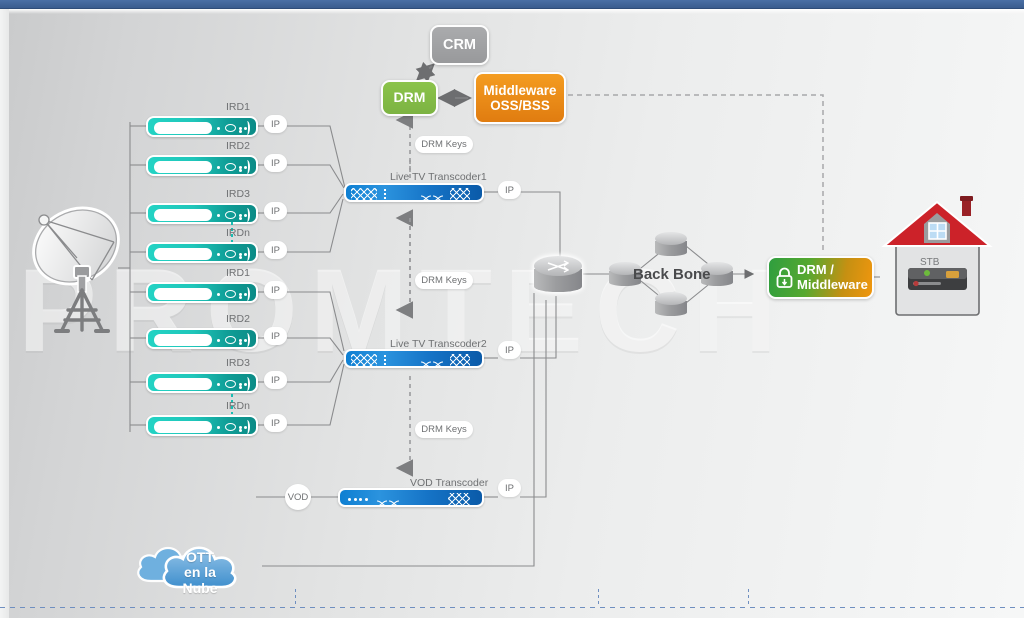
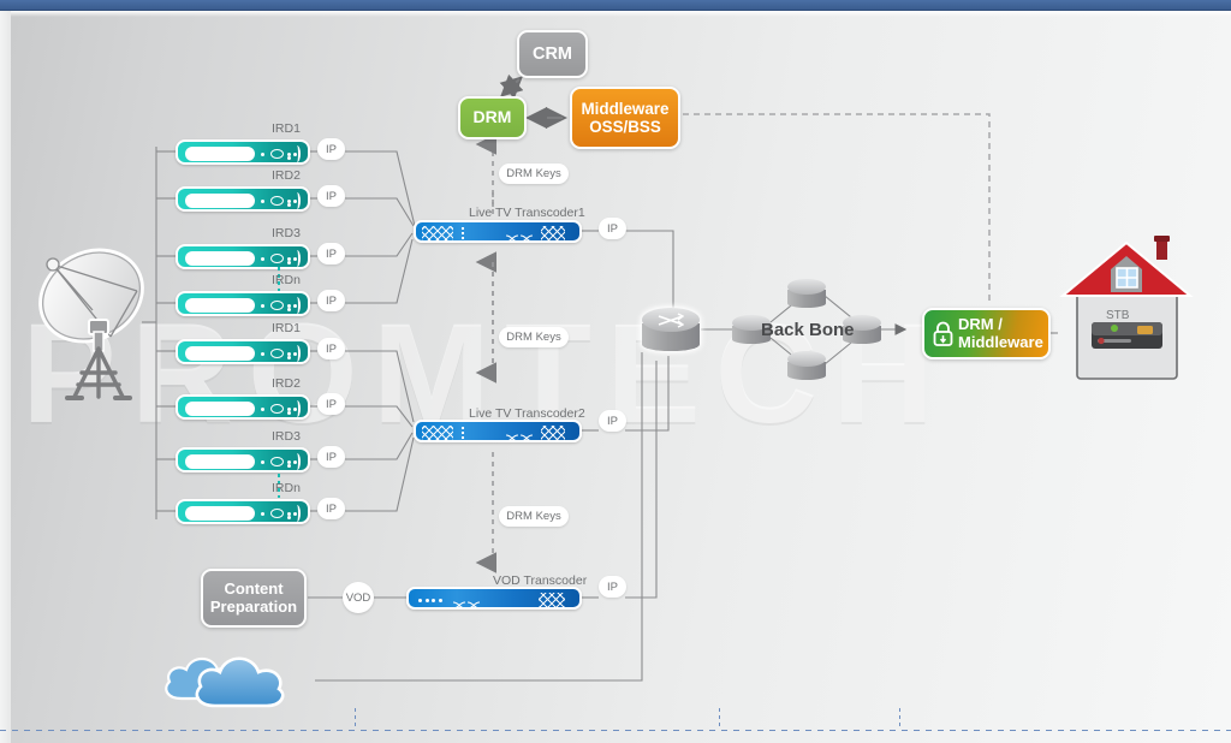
  PROMTECH
  IRD1
  IRD2
  IRD3
  IRDn
  IRD1
  IRD2
  IRD3
  IRDn
  IP
  IP
  IP
  IP
  IP
  IP
  IP
  IP
  IP
  IP
  IP
  DRM Keys
  DRM Keys
  DRM Keys
  CRM
  DRM
  Middleware
  OSS/BSS
  Live TV Transcoder1
  Live TV Transcoder2
  VOD Transcoder
+ Content
+ Preparation
  VOD
- OTT
- en la Nube
  Back Bone
  DRM /
  Middleware
  STB
